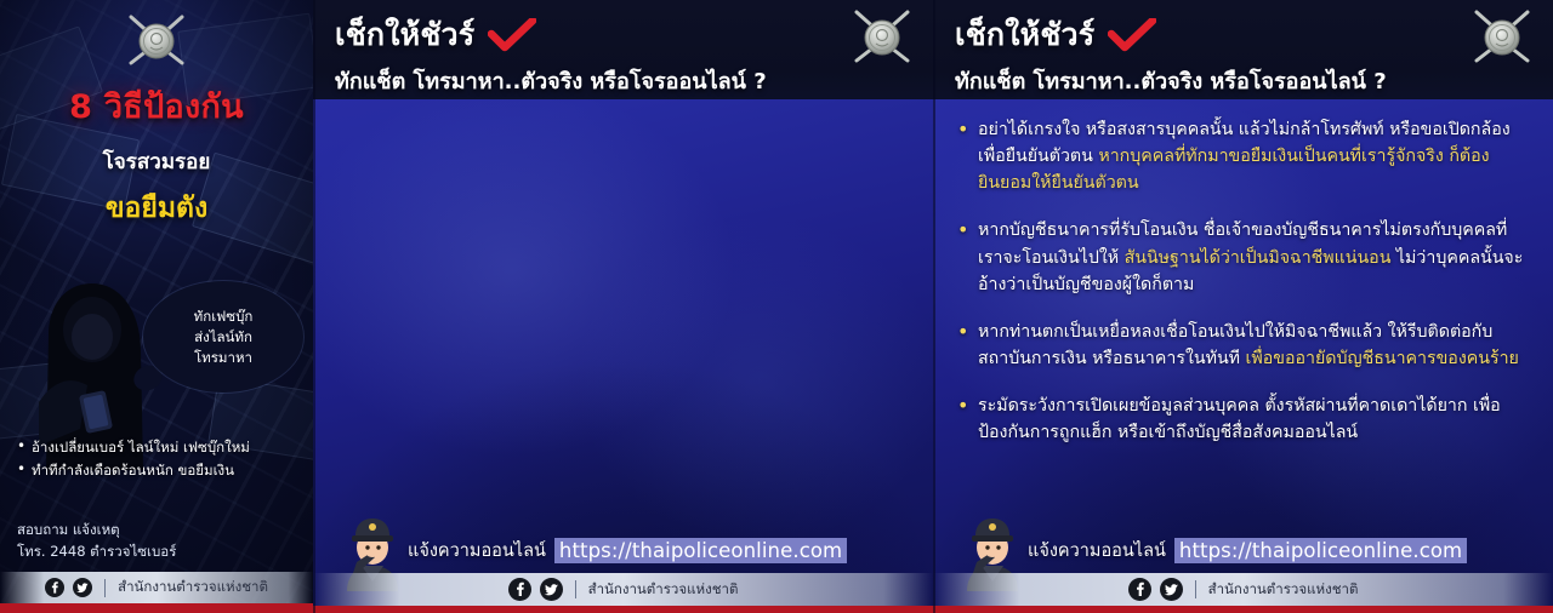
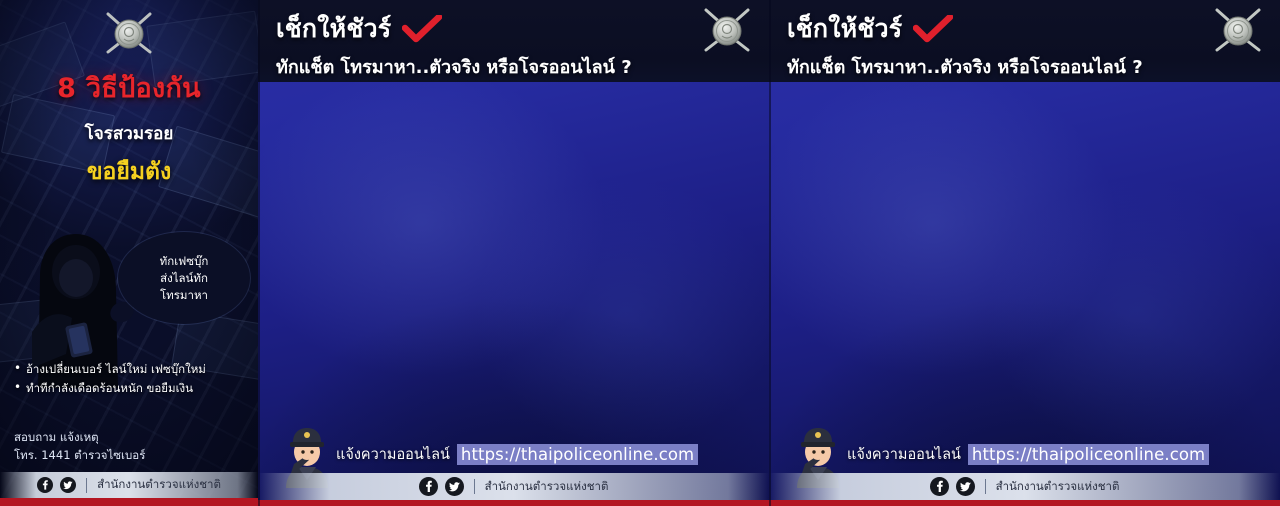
  8 วิธีป้องกัน
  โจรสวมรอย
  ขอยืมตัง
  ทักเฟซบุ๊ก
  ส่งไลน์ทัก
  โทรมาหา
  อ้างเปลี่ยนเบอร์ ไลน์ใหม่ เฟซบุ๊กใหม่
  ทำทีกำลังเดือดร้อนหนัก ขอยืมเงิน
  สอบถาม แจ้งเหตุ
- โทร. 2448 ตำรวจไซเบอร์
+ โทร. 1441 ตำรวจไซเบอร์
  สำนักงานตำรวจแห่งชาติ
  เช็กให้ชัวร์
  ทักแช็ต โทรมาหา..ตัวจริง หรือโจรออนไลน์ ?
  แจ้งความออนไลน์
  https://thaipoliceonline.com
  สำนักงานตำรวจแห่งชาติ
  เช็กให้ชัวร์
  ทักแช็ต โทรมาหา..ตัวจริง หรือโจรออนไลน์ ?
- อย่าได้เกรงใจ หรือสงสารบุคคลนั้น แล้วไม่กล้าโทรศัพท์ หรือขอเปิดกล้องเพื่อยืนยันตัวตน หากบุคคลที่ทักมาขอยืมเงินเป็นคนที่เรารู้จักจริง ก็ต้องยินยอมให้ยืนยันตัวตน
- หากบัญชีธนาคารที่รับโอนเงิน ชื่อเจ้าของบัญชีธนาคารไม่ตรงกับบุคคลที่เราจะโอนเงินไปให้ สันนิษฐานได้ว่าเป็นมิจฉาชีพแน่นอน ไม่ว่าบุคคลนั้นจะอ้างว่าเป็นบัญชีของผู้ใดก็ตาม
- หากท่านตกเป็นเหยื่อหลงเชื่อโอนเงินไปให้มิจฉาชีพแล้ว ให้รีบติดต่อกับสถาบันการเงิน หรือธนาคารในทันที เพื่อขออายัดบัญชีธนาคารของคนร้าย
- ระมัดระวังการเปิดเผยข้อมูลส่วนบุคคล ตั้งรหัสผ่านที่คาดเดาได้ยาก เพื่อป้องกันการถูกแฮ็ก หรือเข้าถึงบัญชีสื่อสังคมออนไลน์
  แจ้งความออนไลน์
  https://thaipoliceonline.com
  สำนักงานตำรวจแห่งชาติ
